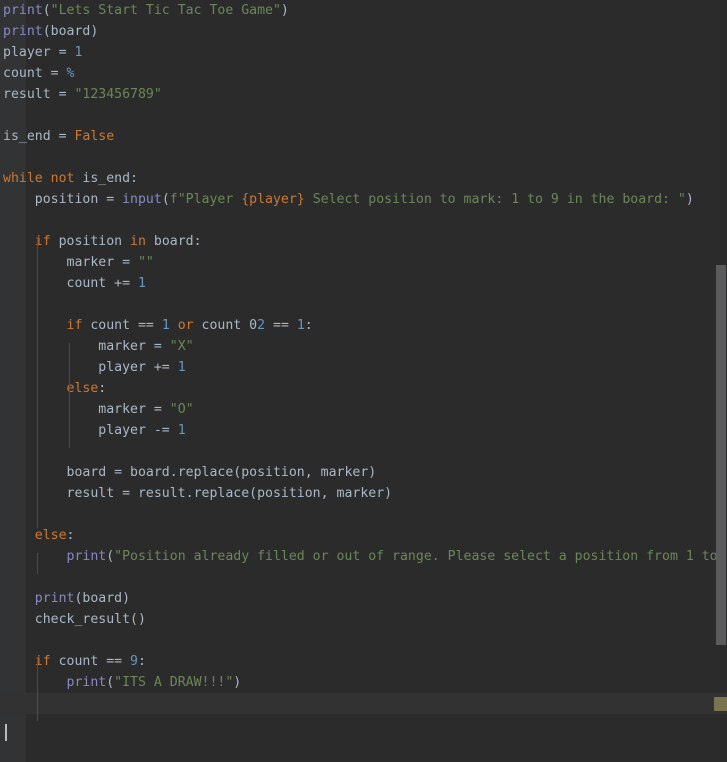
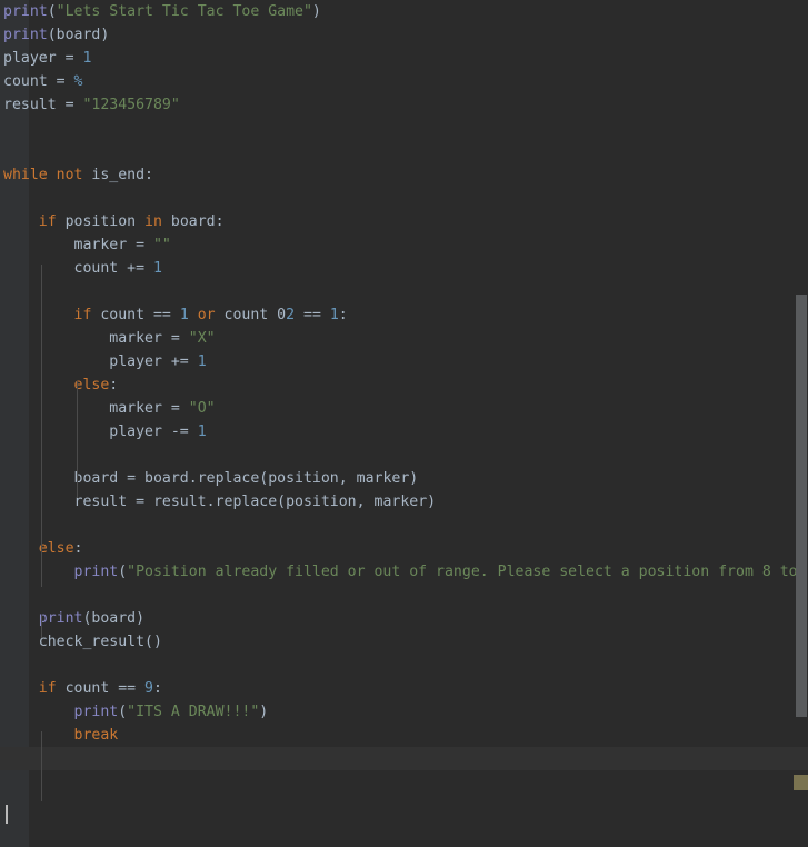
  print("Lets Start Tic Tac Toe Game")
  print(board)
  player = 1
  count = %
  result = "123456789"
- is_end = False
  while not is_end:
- position = input(f"Player {player} Select position to mark: 1 to 9 in the board: ")
  if position in board:
  marker = ""
  count += 1
  if count == 1 or count 02 == 1:
  marker = "X"
  player += 1
  else:
  marker = "O"
  player -= 1
  board = board.replace(position, marker)
  result = result.replace(position, marker)
  else:
- print("Position already filled or out of range. Please select a position from 1 to
+ print("Position already filled or out of range. Please select a position from 8 to
  print(board)
  check_result()
  if count == 9:
  print("ITS A DRAW!!!")
+ break
